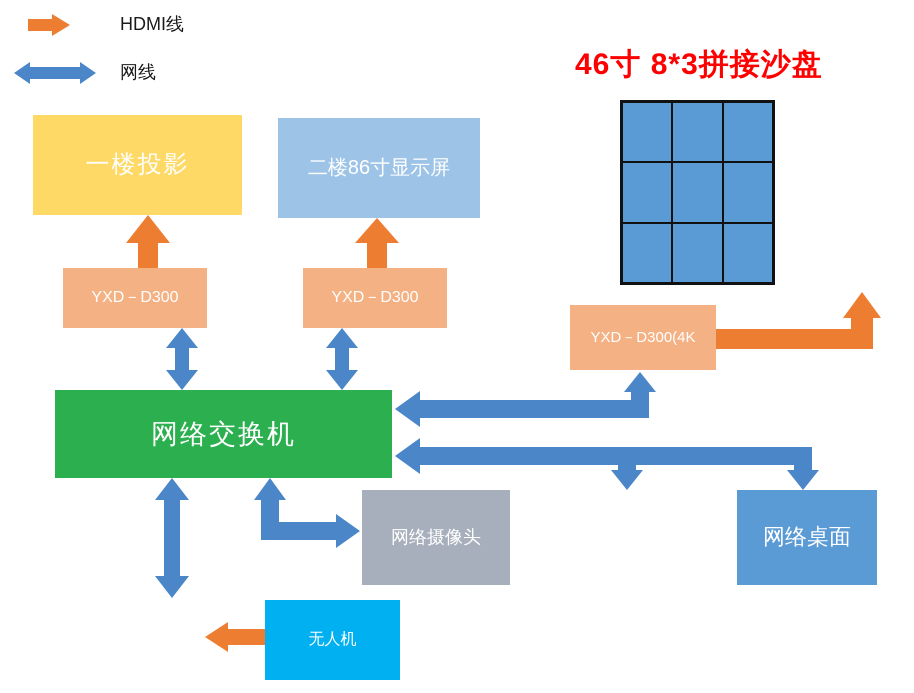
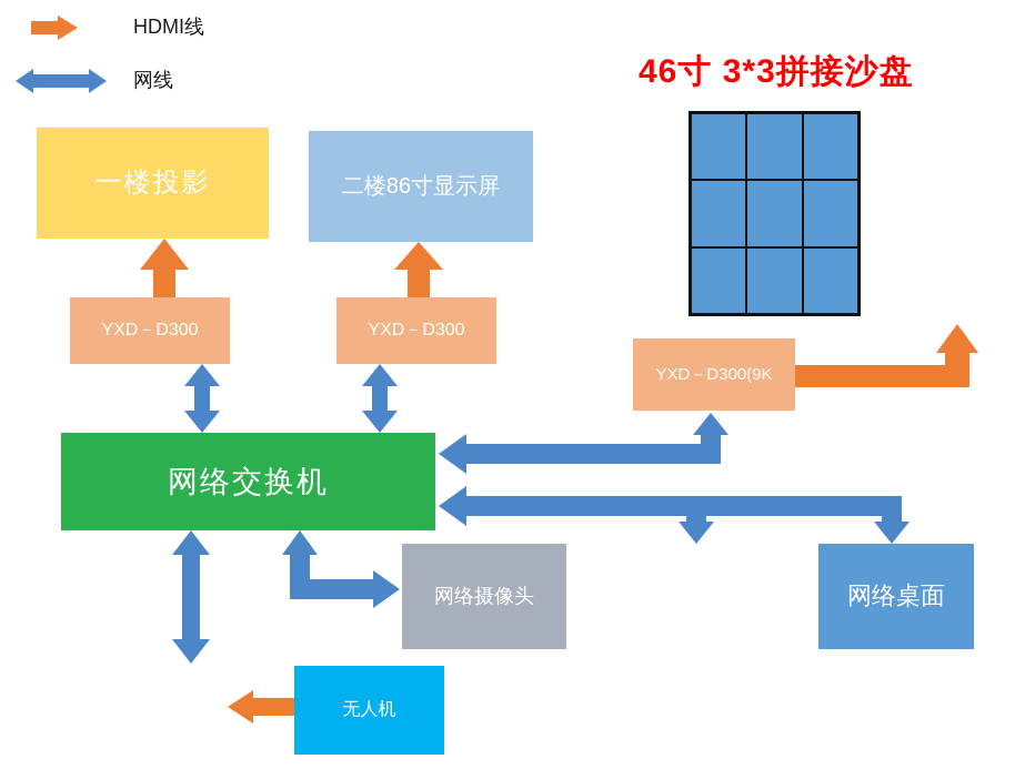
  HDMI线
  网线
- 46寸 8*3拼接沙盘
+ 46寸 3*3拼接沙盘
  一楼投影
  二楼86寸显示屏
  YXD－D300
  YXD－D300
- YXD－D300(4K
+ YXD－D300(9K
  网络交换机
  网络摄像头
  网络桌面
  无人机
